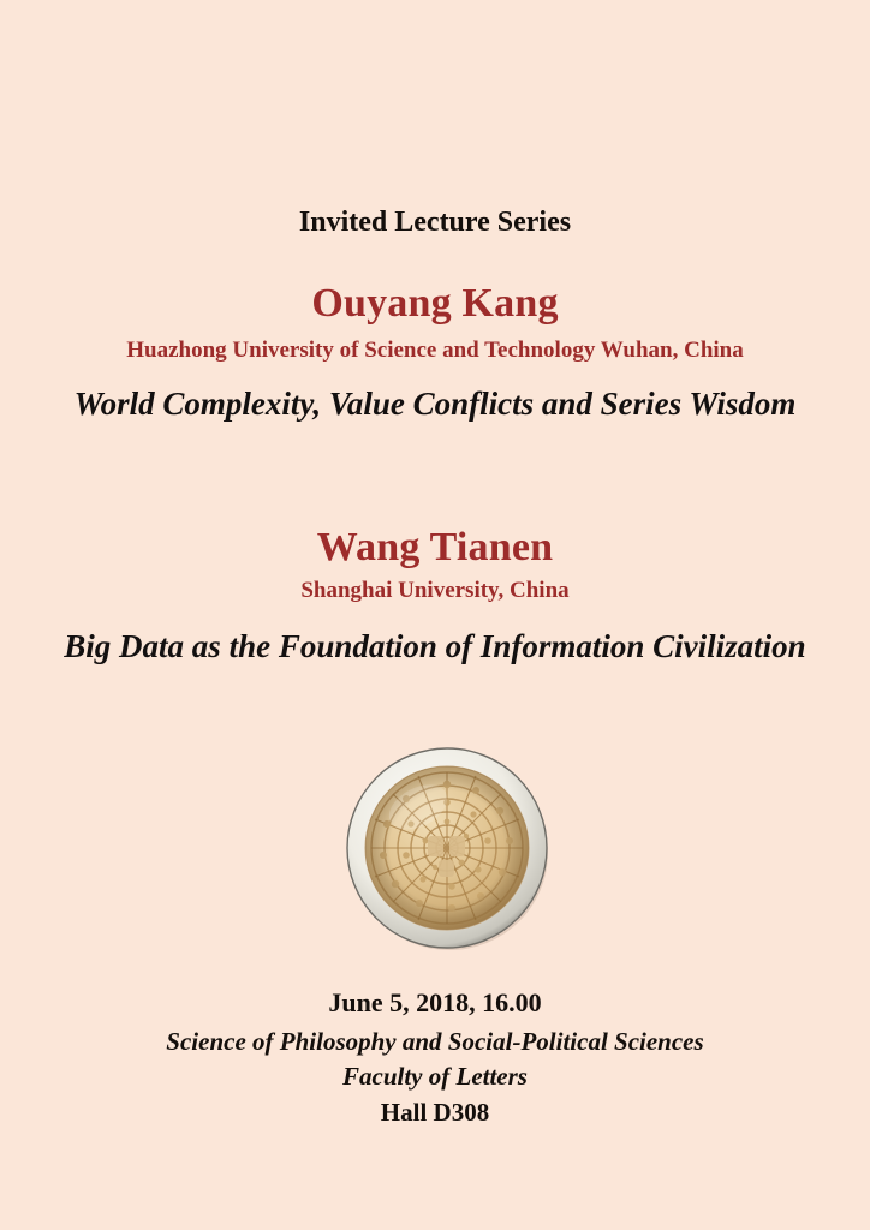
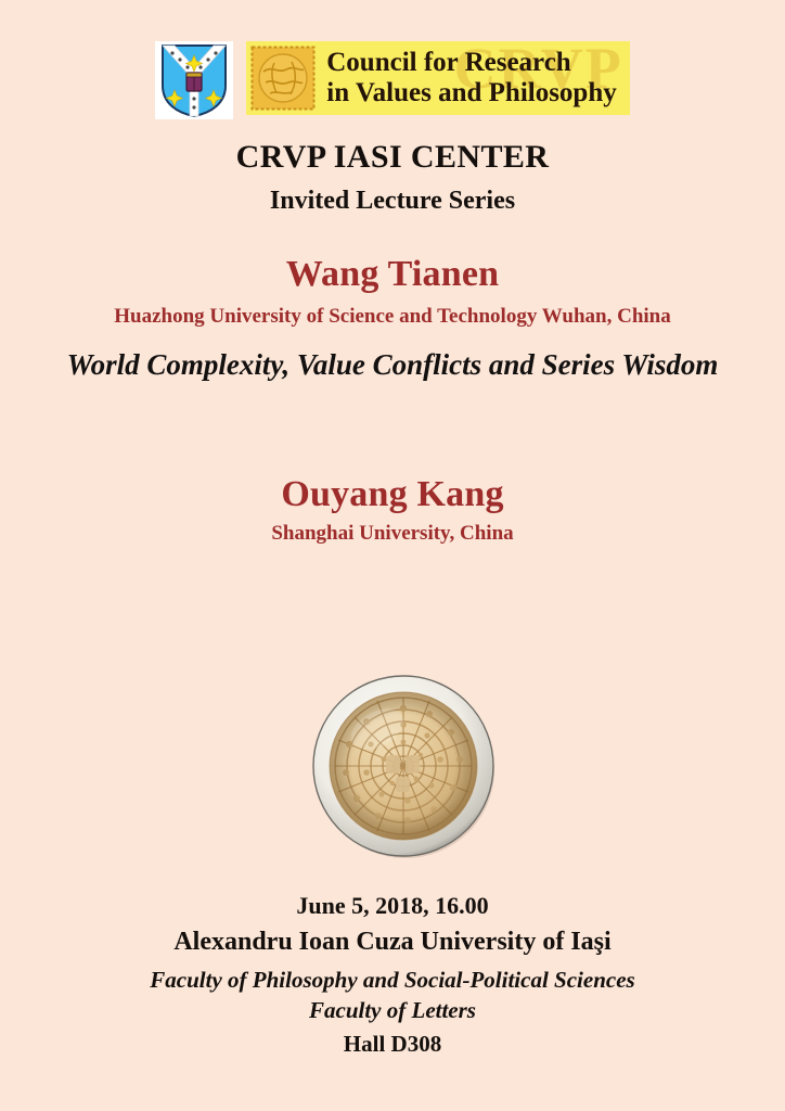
+ CRVP
+ Council for Research
+ in Values and Philosophy
+ CRVP IASI CENTER
  Invited Lecture Series
- Ouyang Kang
+ Wang Tianen
  Huazhong University of Science and Technology Wuhan, China
  World Complexity, Value Conflicts and Series Wisdom
- Wang Tianen
+ Ouyang Kang
  Shanghai University, China
- Big Data as the Foundation of Information Civilization
  June 5, 2018, 16.00
+ Alexandru Ioan Cuza University of Iaşi
- Science of Philosophy and Social-Political Sciences
+ Faculty of Philosophy and Social-Political Sciences
  Faculty of Letters
  Hall D308
